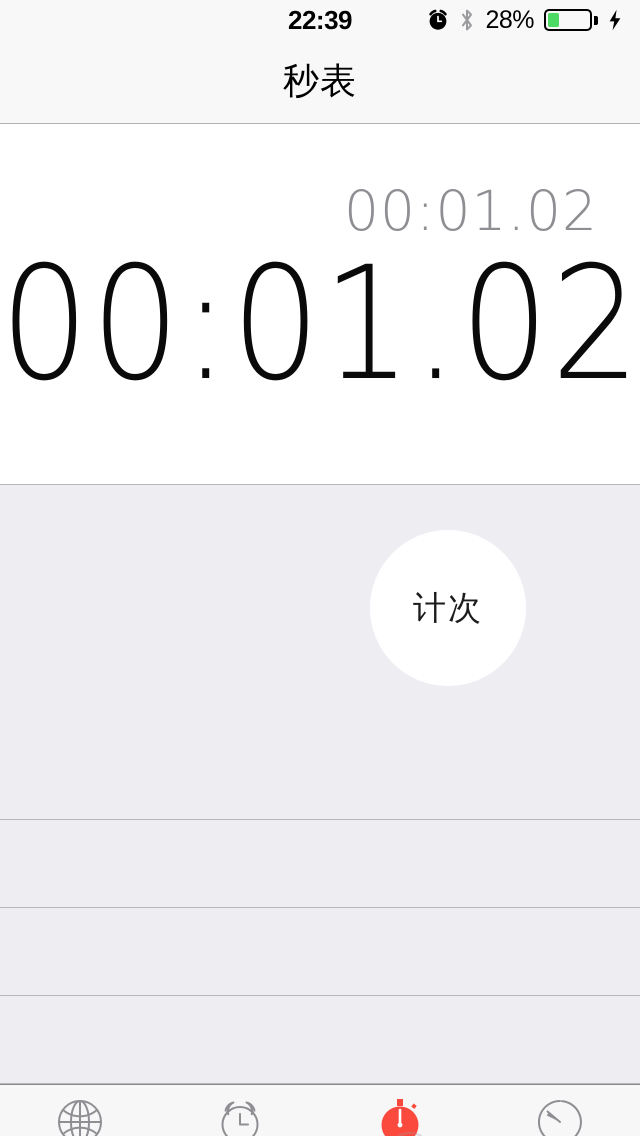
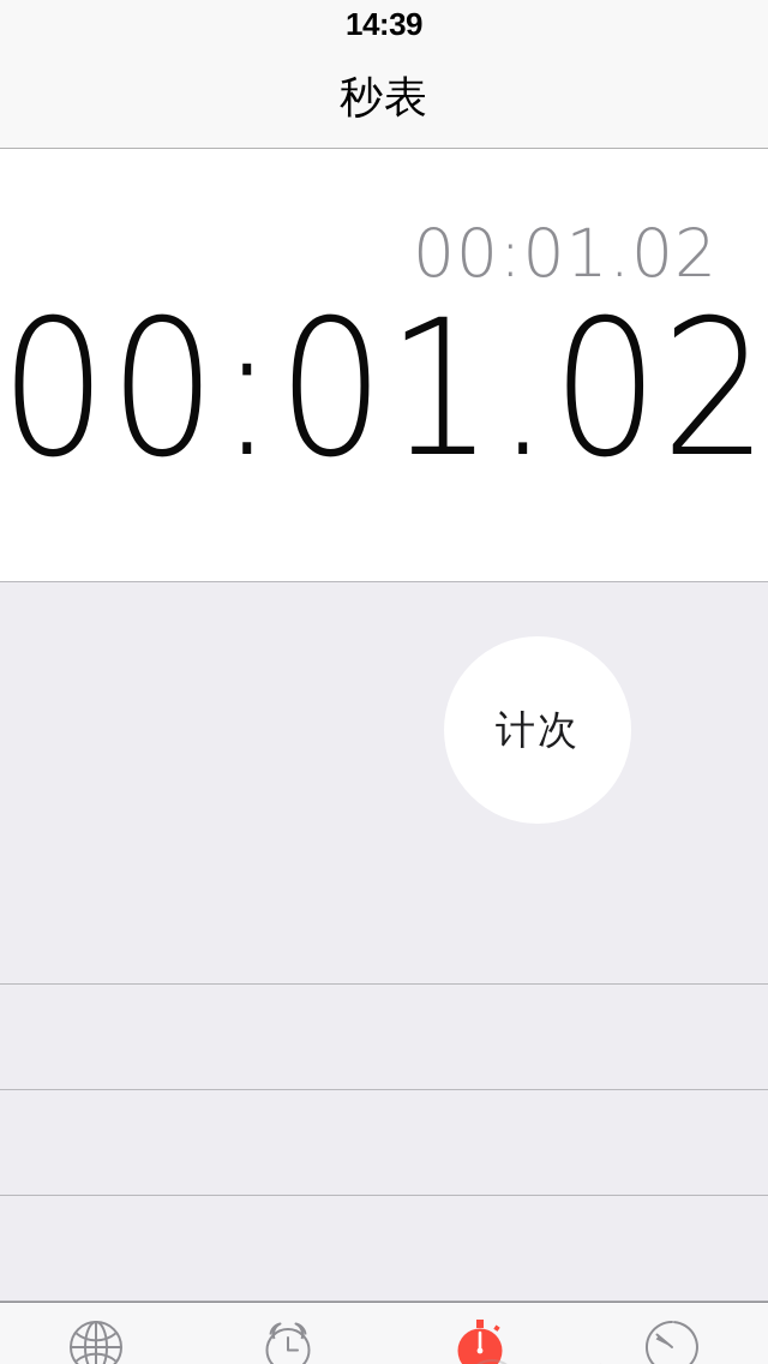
- 22:39
+ 14:39
- 28%
  秒表
  00:01.02
  00:01.02
  计次
